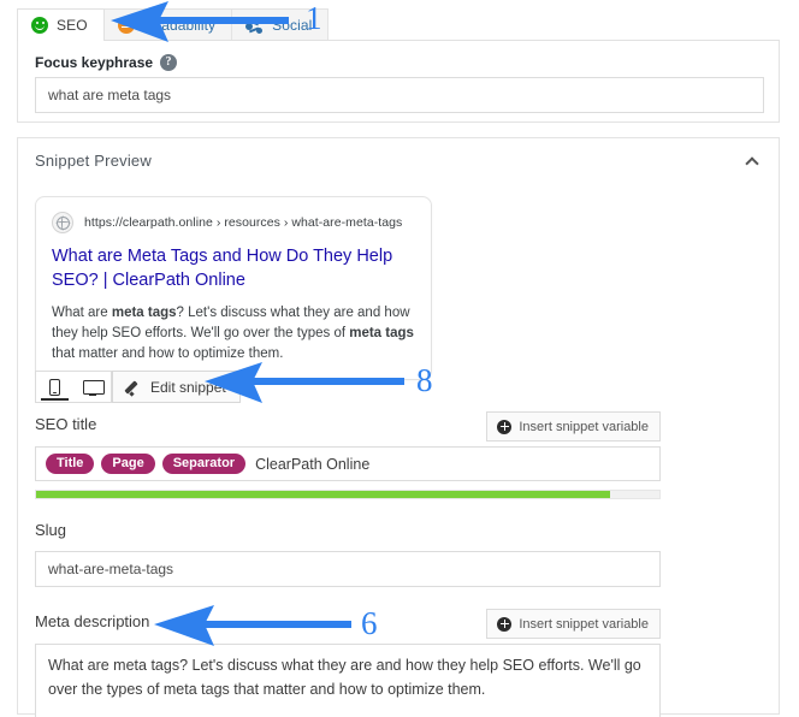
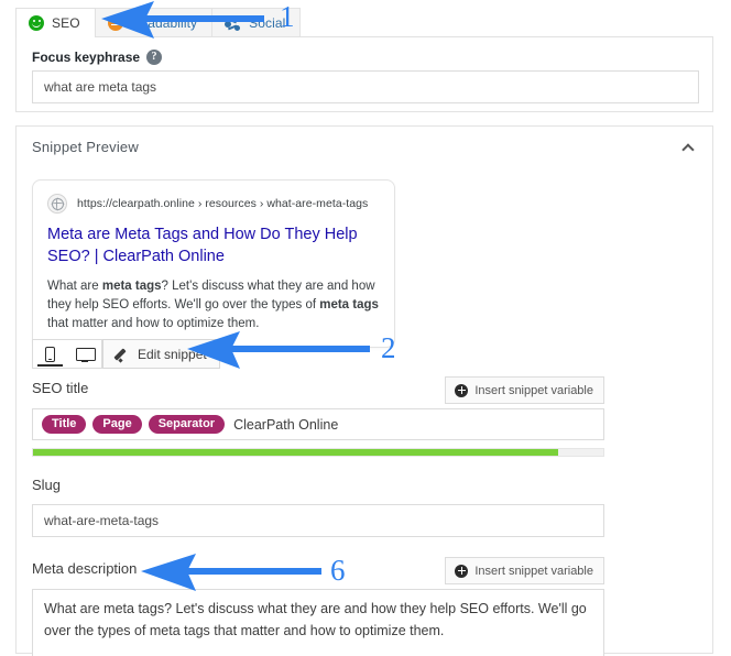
  SEO
  adability
  Social
  Focus keyphrase
  ?
  what are meta tags
  Snippet Preview
  https://clearpath.online › resources › what-are-meta-tags
- What are Meta Tags and How Do They Help SEO? | ClearPath Online
+ Meta are Meta Tags and How Do They Help SEO? | ClearPath Online
  What are meta tags? Let's discuss what they are and how they help SEO efforts. We'll go over the types of meta tags that matter and how to optimize them.
  Edit snippe
  SEO title
  Insert snippet variable
  Title
  Page
  Separator
  ClearPath Online
  Slug
  what-are-meta-tags
  Meta description
  Insert snippet variable
  What are meta tags? Let's discuss what they are and how they help SEO efforts. We'll go over the types of meta tags that matter and how to optimize them.
  1
- 8
+ 2
  6
